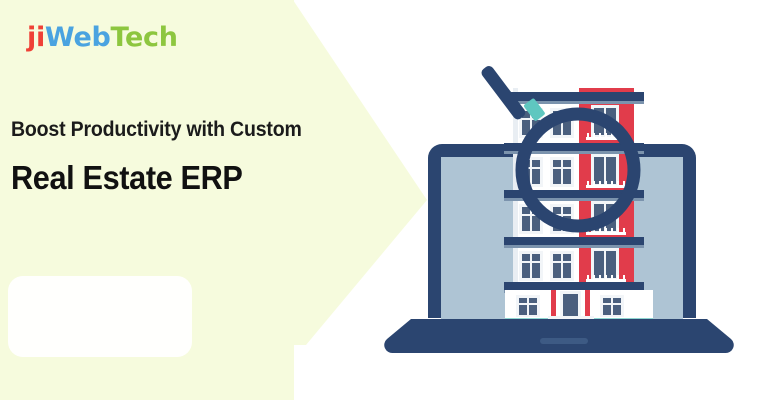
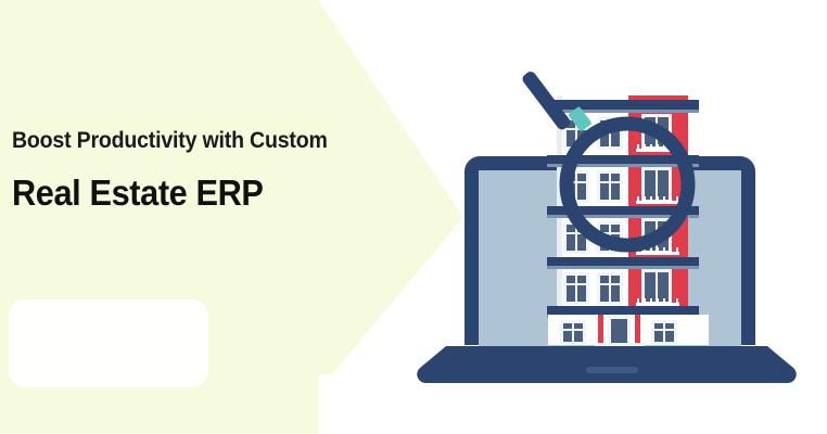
- jiWebTech
  Boost Productivity with Custom
  Real Estate ERP
